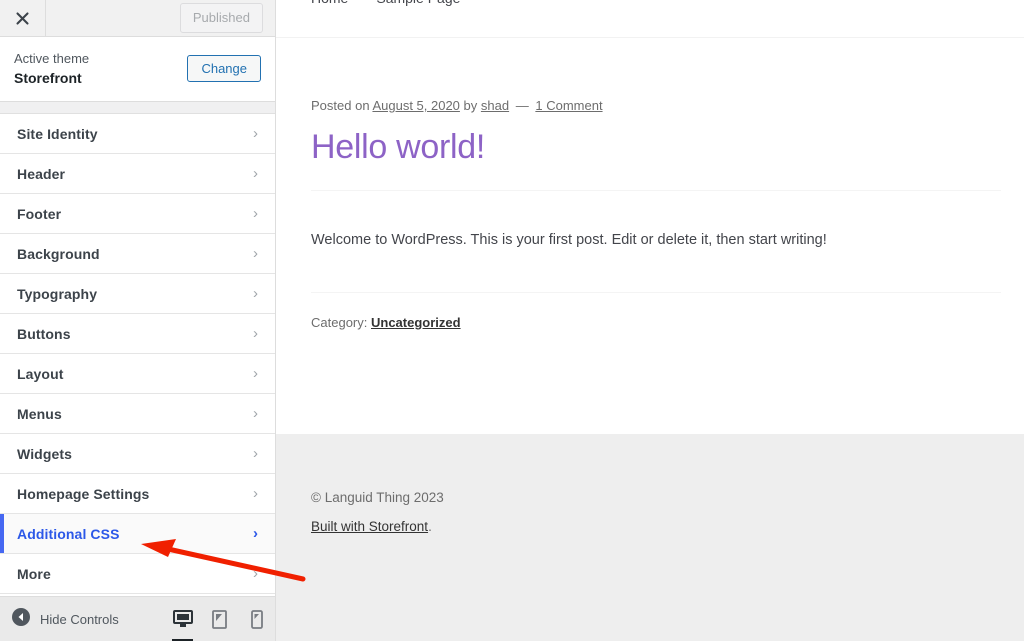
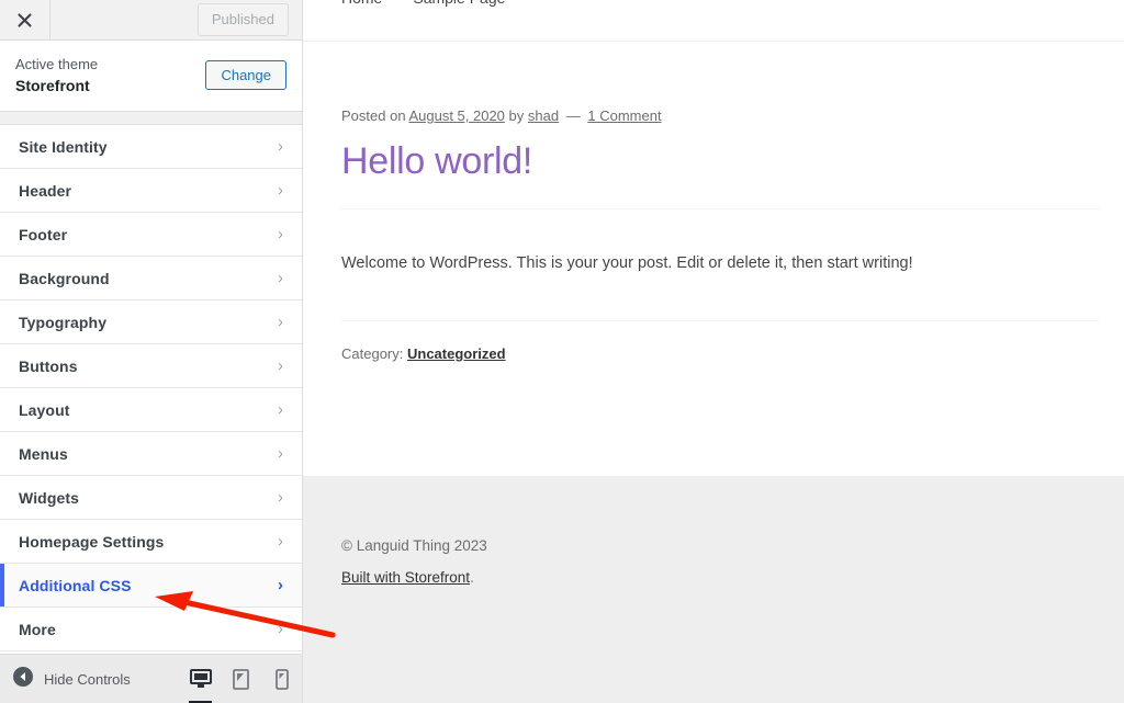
  Published
  Active theme
  Storefront
  Change
  Site Identity
  ›
  Header
  ›
  Footer
  ›
  Background
  ›
  Typography
  ›
  Buttons
  ›
  Layout
  ›
  Menus
  ›
  Widgets
  ›
  Homepage Settings
  ›
  Additional CSS
  ›
  More
  ›
  Hide Controls
  Posted on August 5, 2020 by shad — 1 Comment
  Hello world!
- Welcome to WordPress. This is your first post. Edit or delete it, then start writing!
+ Welcome to WordPress. This is your your post. Edit or delete it, then start writing!
  Category: Uncategorized
  © Languid Thing 2023
  Built with Storefront.
